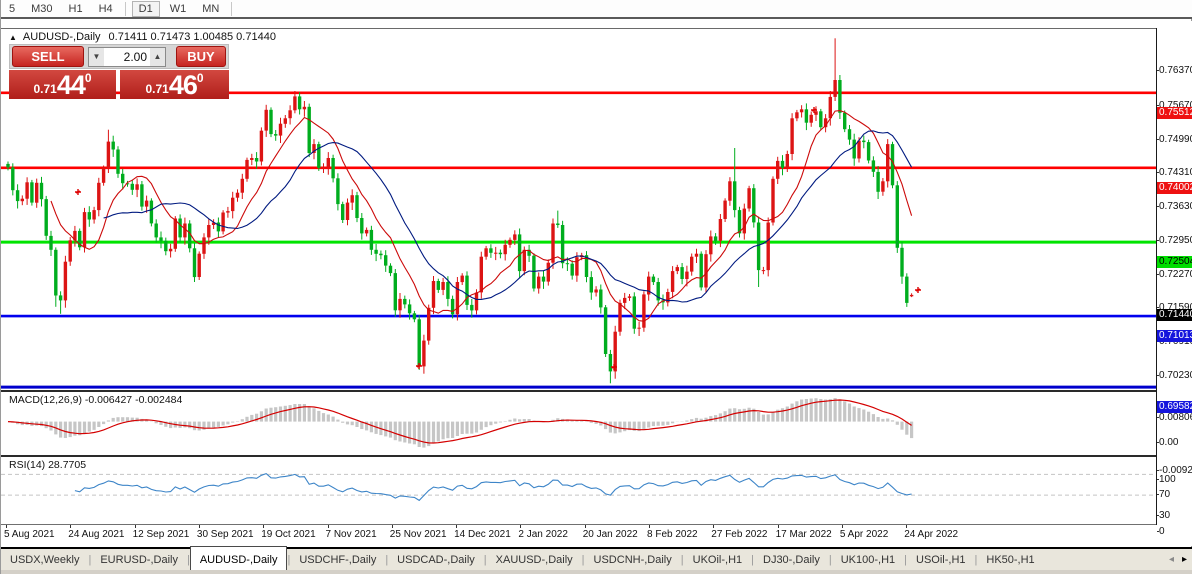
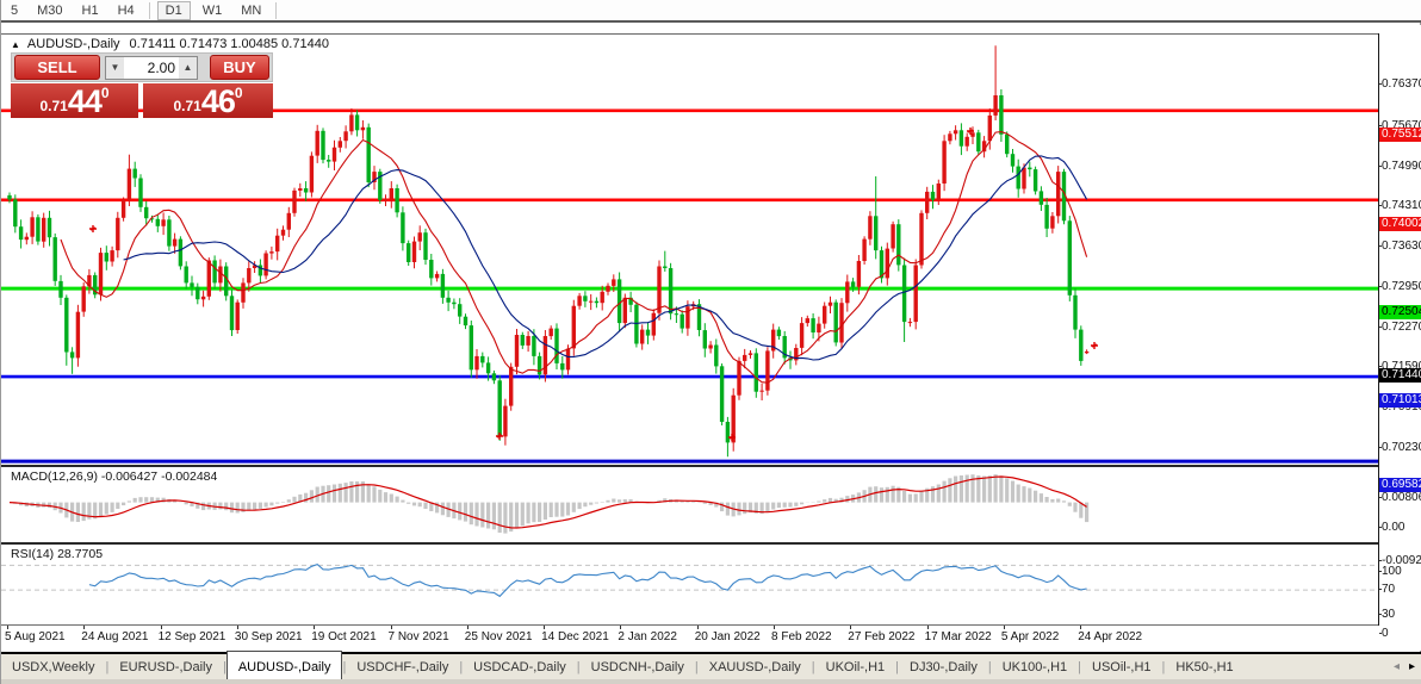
  5
  M30
  H1
  H4
  D1
  W1
  MN
  ▲
  AUDUSD-,Daily
  0.71411 0.71473 1.00485 0.71440
  SELL
  ▼
  2.00
  ▲
  BUY
  0.71
  44
  0
  0.71
  46
  0
  MACD(12,26,9) -0.006427 -0.002484
  RSI(14) 28.7705
  0.7637
  0.7567
  0.7499
  0.7431
  0.7363
  0.7295
  0.7227
  0.7023
  0.7551
  0.7400
  0.7250
  0.7144
  0.7101
  0.6958
  0.0080
  0.00
  -0.0092
  100
  70
  30
  0
  5 Aug 2021
  24 Aug 2021
  12 Sep 2021
  30 Sep 2021
  19 Oct 2021
  7 Nov 2021
  25 Nov 2021
  14 Dec 2021
  2 Jan 2022
  20 Jan 2022
  8 Feb 2022
  27 Feb 2022
  17 Mar 2022
  5 Apr 2022
  24 Apr 2022
  USDX,Weekly
  |
  EURUSD-,Daily
  |
  AUDUSD-,Daily
  |
  USDCHF-,Daily
  |
  USDCAD-,Daily
  |
- XAUUSD-,Daily
+ USDCNH-,Daily
  |
- USDCNH-,Daily
+ XAUUSD-,Daily
  |
  UKOil-,H1
  |
  DJ30-,Daily
  |
  UK100-,H1
  |
  USOil-,H1
  |
  HK50-,H1
  ◂
  ▸
